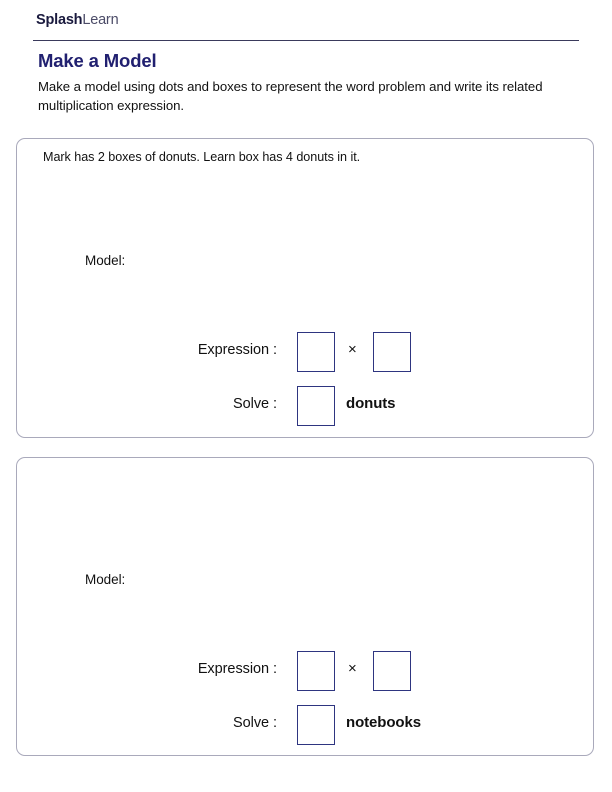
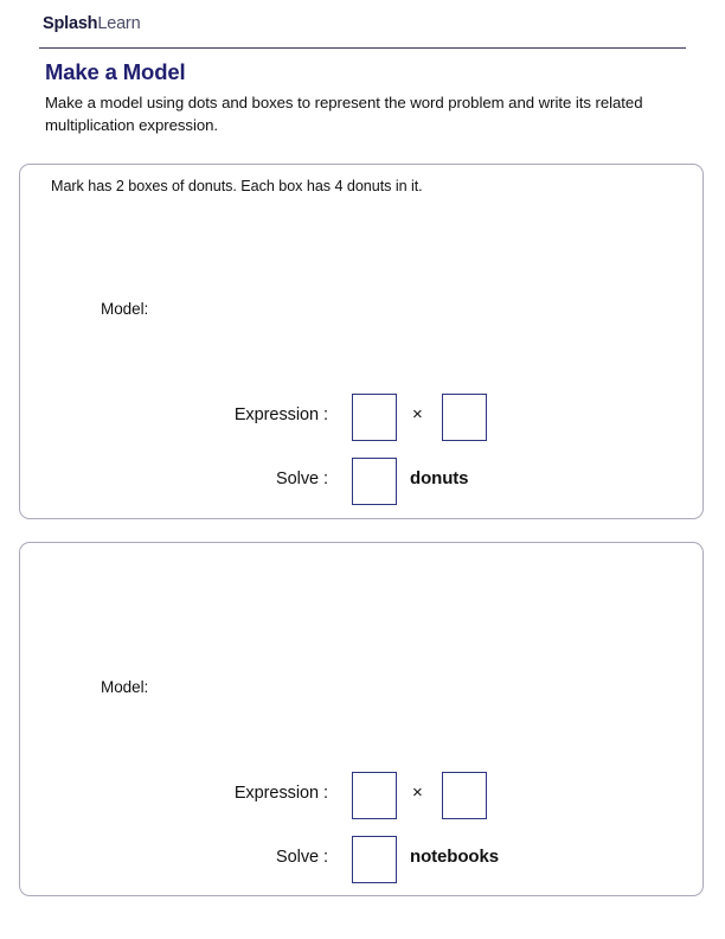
  SplashLearn
  Make a Model
  Make a model using dots and boxes to represent the word problem and write its related multiplication expression.
- Mark has 2 boxes of donuts. Learn box has 4 donuts in it.
+ Mark has 2 boxes of donuts. Each box has 4 donuts in it.
  Model:
  Expression :
  ×
  Solve :
  donuts
  Model:
  Expression :
  ×
  Solve :
  notebooks
